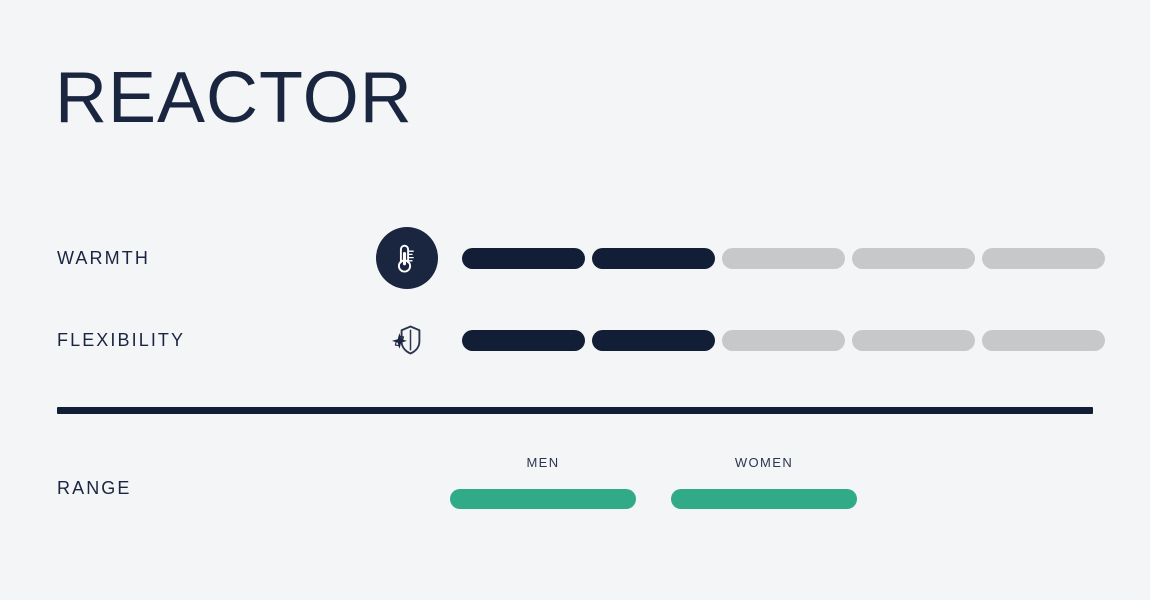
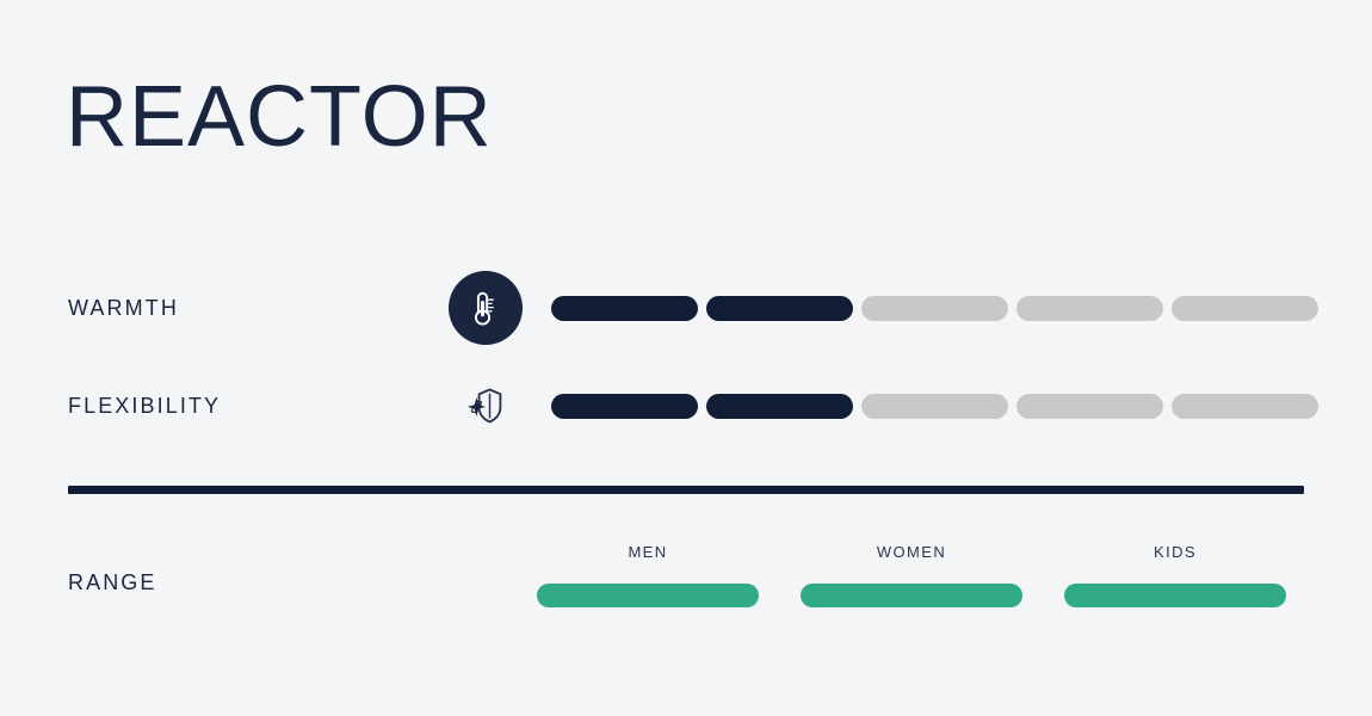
  REACTOR
  WARMTH
  FLEXIBILITY
  RANGE
  MEN
  WOMEN
+ KIDS
